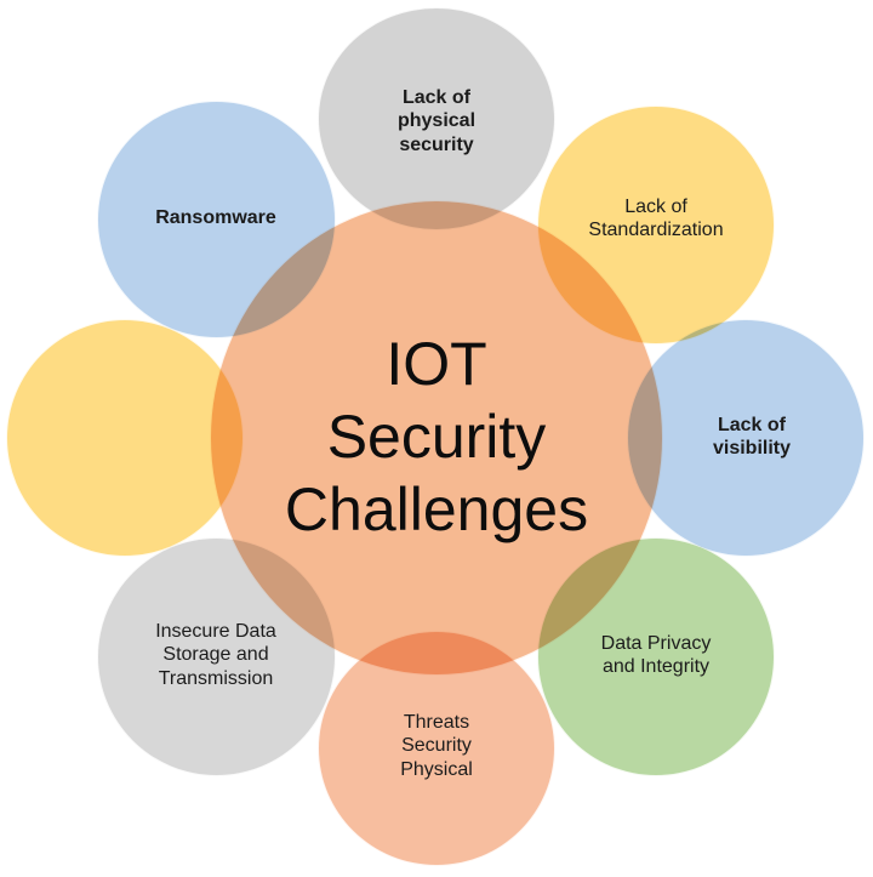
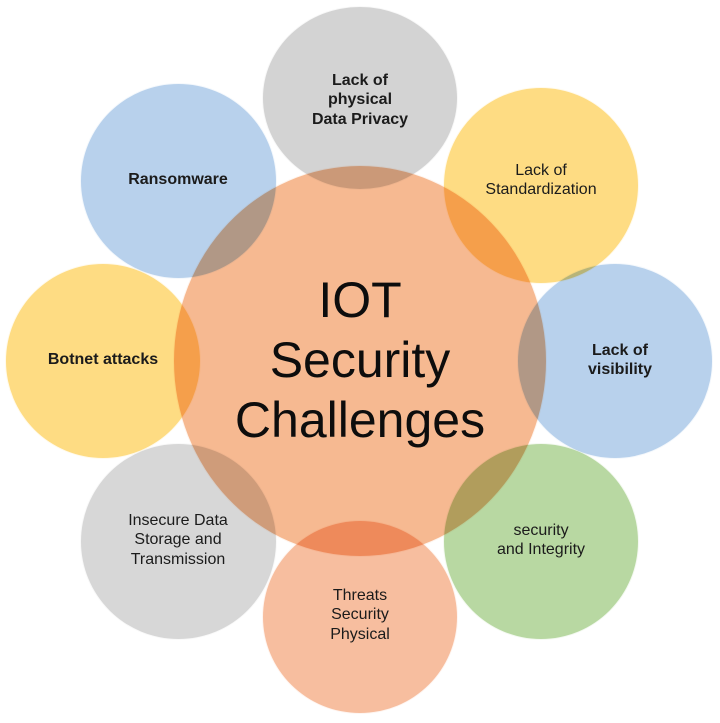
  IOT
  Security
  Challenges
  Lack of
  physical
- security
+ Data Privacy
  Lack of
  Standardization
  Lack of
  visibility
- Data Privacy
+ security
  and Integrity
  Threats
  Security
  Physical
  Insecure Data
  Storage and
  Transmission
+ Botnet attacks
  Ransomware
